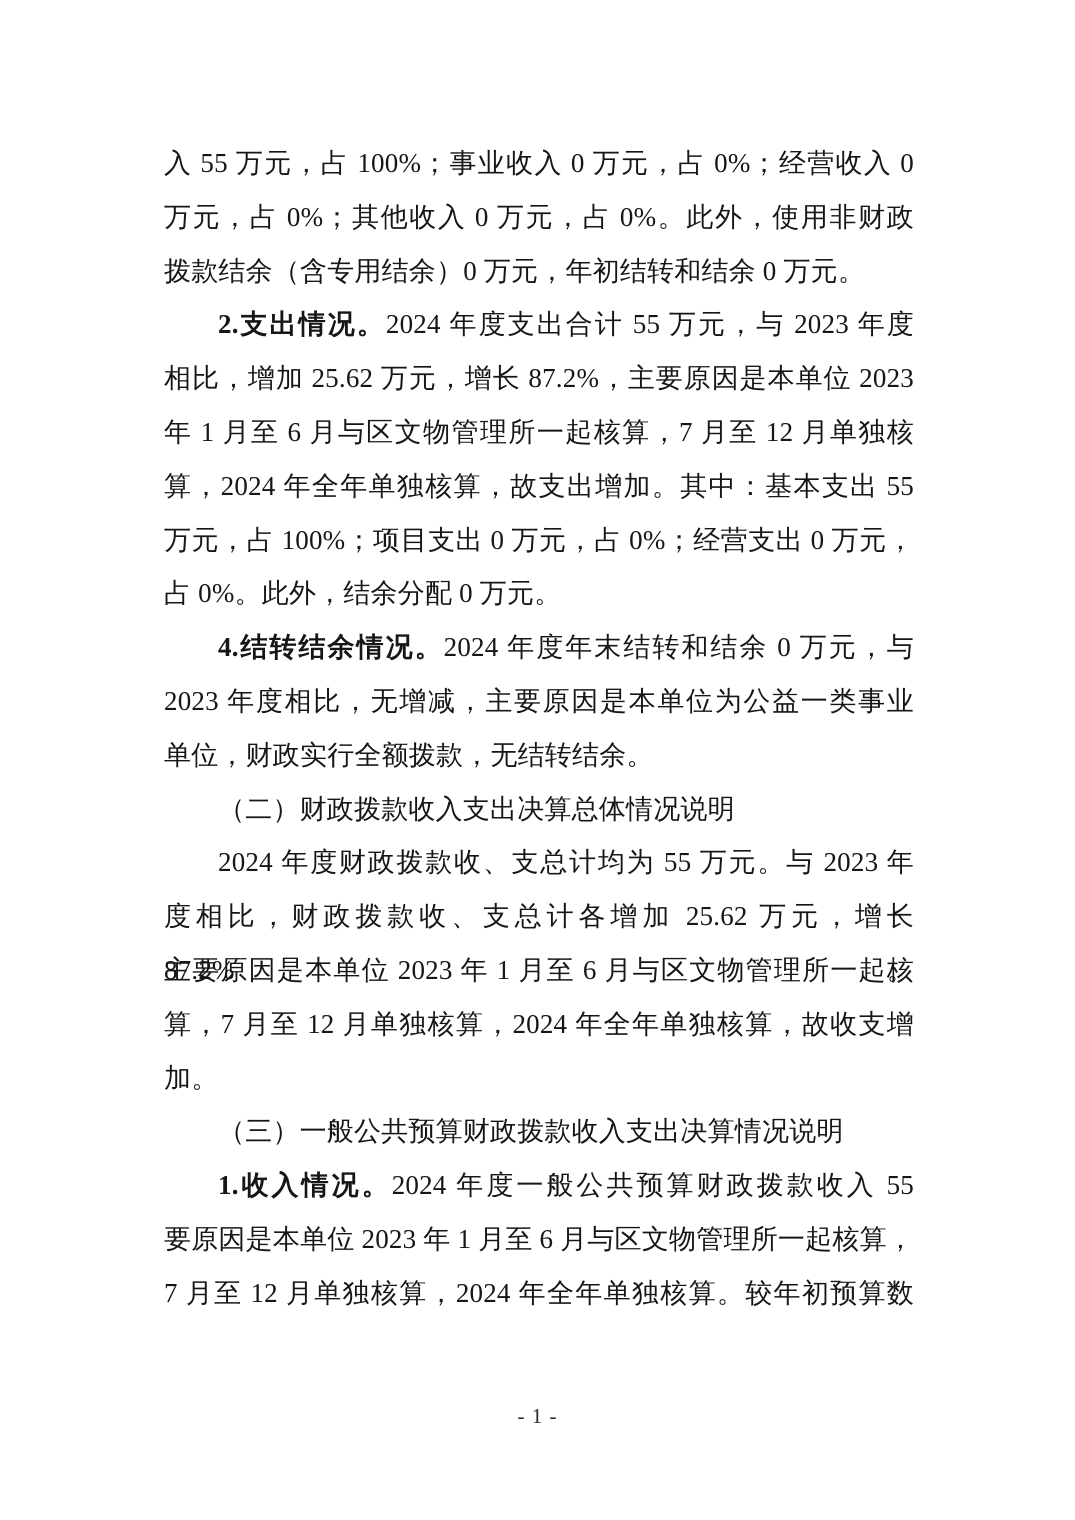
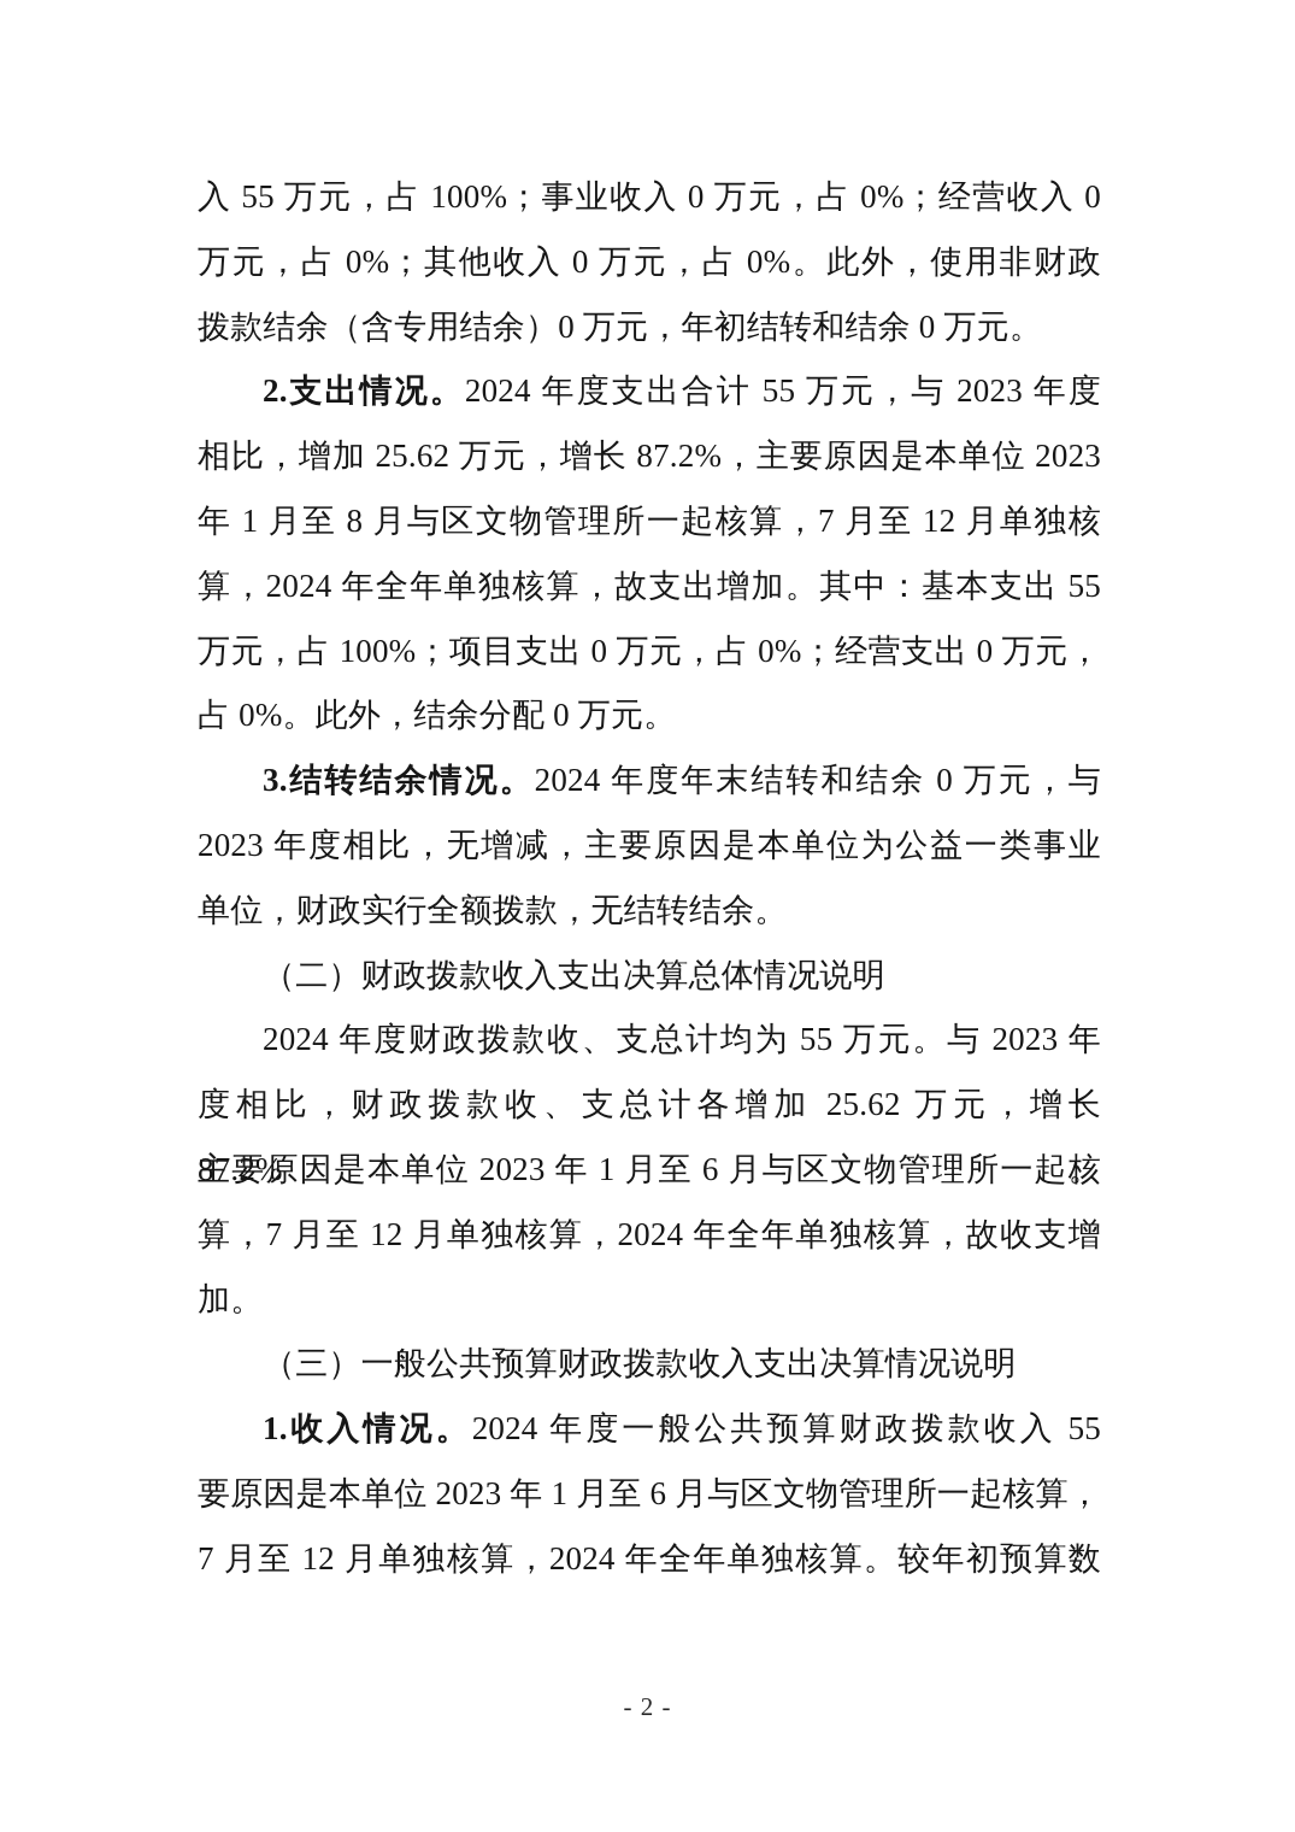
  入 55 万元，占 100%；事业收入 0 万元，占 0%；经营收入 0
  万元，占 0%；其他收入 0 万元，占 0%。此外，使用非财政
  拨款结余（含专用结余）0 万元，年初结转和结余 0 万元。
  2.支出情况。2024 年度支出合计 55 万元，与 2023 年度
  相比，增加 25.62 万元，增长 87.2%，主要原因是本单位 2023
- 年 1 月至 6 月与区文物管理所一起核算，7 月至 12 月单独核
+ 年 1 月至 8 月与区文物管理所一起核算，7 月至 12 月单独核
  算，2024 年全年单独核算，故支出增加。其中：基本支出 55
  万元，占 100%；项目支出 0 万元，占 0%；经营支出 0 万元，
  占 0%。此外，结余分配 0 万元。
- 4.结转结余情况。2024 年度年末结转和结余 0 万元，与
+ 3.结转结余情况。2024 年度年末结转和结余 0 万元，与
  2023 年度相比，无增减，主要原因是本单位为公益一类事业
  单位，财政实行全额拨款，无结转结余。
  （二）财政拨款收入支出决算总体情况说明
  2024 年度财政拨款收、支总计均为 55 万元。与 2023 年
  度相比，财政拨款收、支总计各增加 25.62 万元，增长 87.2%。
  主要原因是本单位 2023 年 1 月至 6 月与区文物管理所一起核
  算，7 月至 12 月单独核算，2024 年全年单独核算，故收支增
  加。
  （三）一般公共预算财政拨款收入支出决算情况说明
  1.收入情况。2024 年度一般公共预算财政拨款收入 55
  要原因是本单位 2023 年 1 月至 6 月与区文物管理所一起核算，
  7 月至 12 月单独核算，2024 年全年单独核算。较年初预算数
- - 1 -
+ - 2 -
